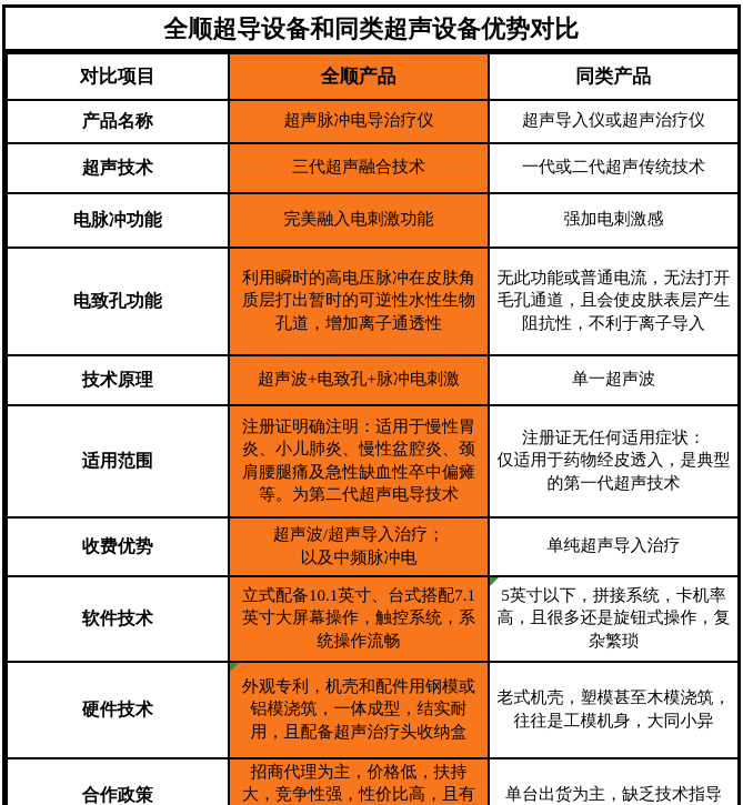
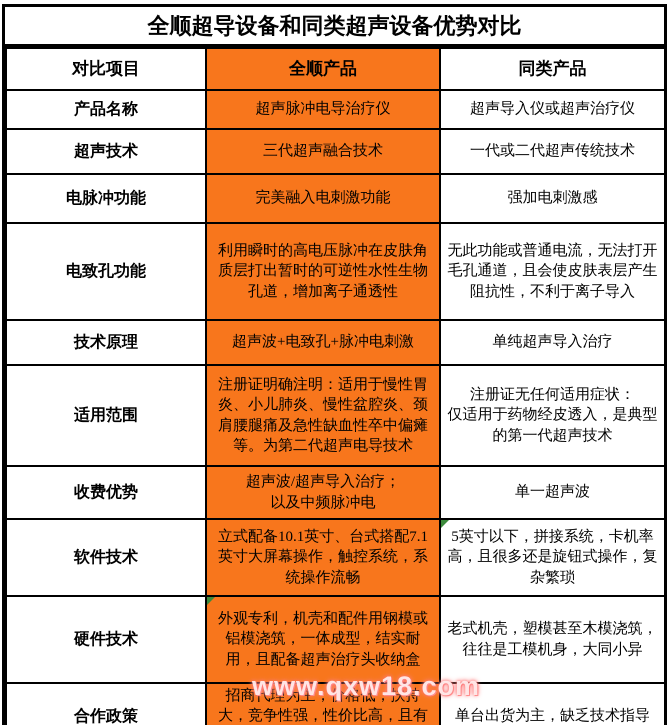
  全顺超导设备和同类超声设备优势对比
  对比项目	全顺产品	同类产品
  产品名称	超声脉冲电导治疗仪	超声导入仪或超声治疗仪
  超声技术	三代超声融合技术	一代或二代超声传统技术
  电脉冲功能	完美融入电刺激功能	强加电刺激感
  电致孔功能	利用瞬时的高电压脉冲在皮肤角质层打出暂时的可逆性水性生物孔道，增加离子通透性	无此功能或普通电流，无法打开毛孔通道，且会使皮肤表层产生阻抗性，不利于离子导入
- 技术原理	超声波+电致孔+脉冲电刺激	单一超声波
+ 技术原理	超声波+电致孔+脉冲电刺激	单纯超声导入治疗
  适用范围	注册证明确注明：适用于慢性胃炎、小儿肺炎、慢性盆腔炎、颈肩腰腿痛及急性缺血性卒中偏瘫等。为第二代超声电导技术	注册证无任何适用症状： 仅适用于药物经皮透入，是典型的第一代超声技术
- 收费优势	超声波/超声导入治疗； 以及中频脉冲电	单纯超声导入治疗
+ 收费优势	超声波/超声导入治疗； 以及中频脉冲电	单一超声波
  软件技术	立式配备10.1英寸、台式搭配7.1英寸大屏幕操作，触控系统，系统操作流畅	5英寸以下，拼接系统，卡机率高，且很多还是旋钮式操作，复杂繁琐
  硬件技术	外观专利，机壳和配件用钢模或铝模浇筑，一体成型，结实耐用，且配备超声治疗头收纳盒	老式机壳，塑模甚至木模浇筑，往往是工模机身，大同小异
  合作政策	招商代理为主，价格低，扶持大，竞争性强，性价比高，且有	单台出货为主，缺乏技术指导
+ www.qxw18.com
